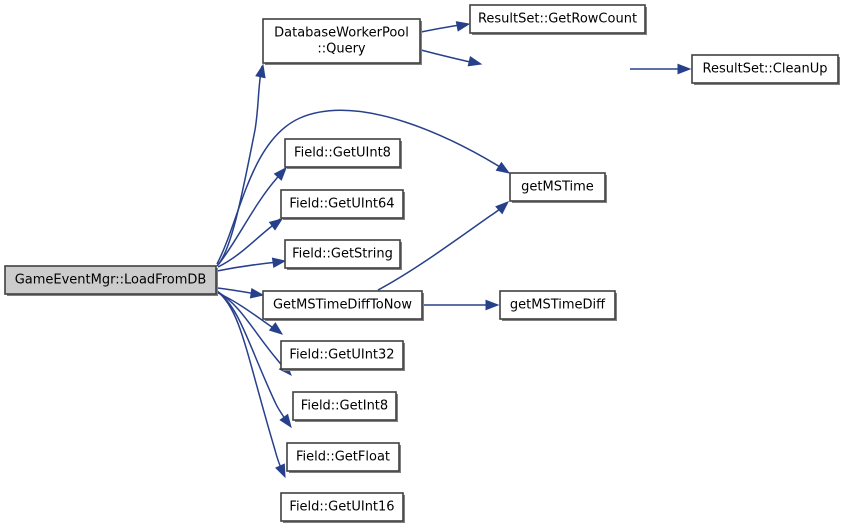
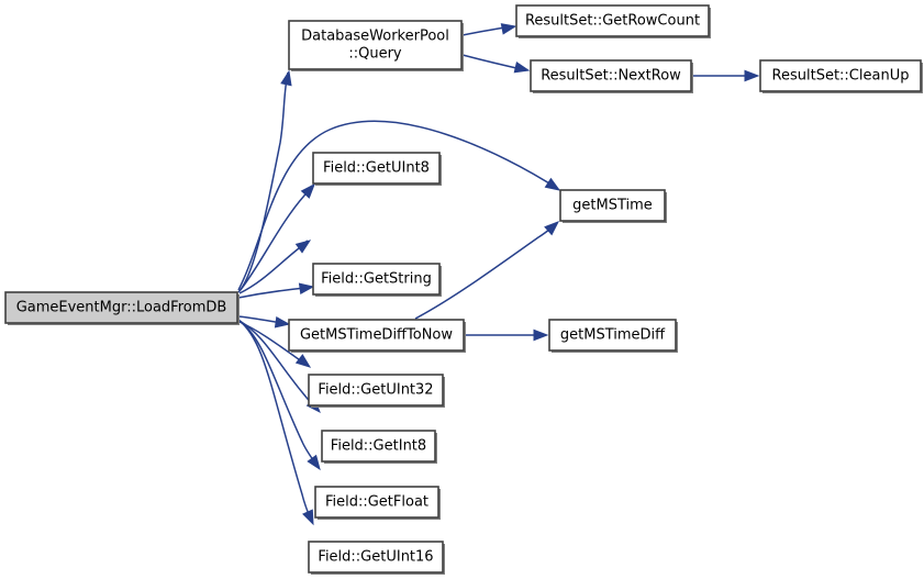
  GameEventMgr::LoadFromDB
  DatabaseWorkerPool
  ::Query
  ResultSet::GetRowCount
+ ResultSet::NextRow
  ResultSet::CleanUp
  Field::GetUInt8
- Field::GetUInt64
  Field::GetString
  getMSTime
  GetMSTimeDiffToNow
  getMSTimeDiff
  Field::GetUInt32
  Field::GetInt8
  Field::GetFloat
  Field::GetUInt16
